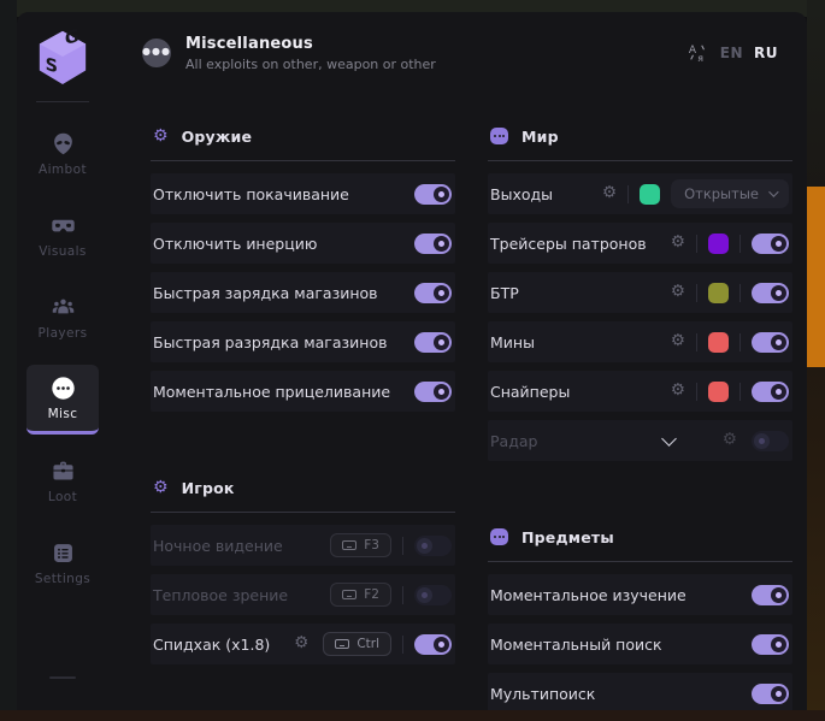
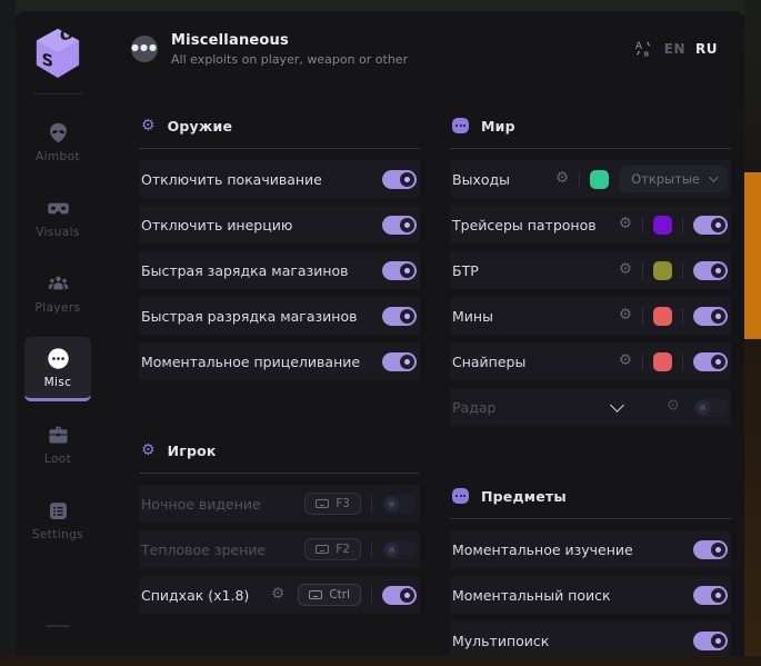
  Aimbot
  Visuals
  Players
  Misc
  Loot
  Settings
  ●●●
  Miscellaneous
- All exploits on other, weapon or other
+ All exploits on player, weapon or other
  A
  я
  EN
  RU
  ⚙
  Оружие
  Отключить покачивание
  Отключить инерцию
  Быстрая зарядка магазинов
  Быстрая разрядка магазинов
  Моментальное прицеливание
  ⚙
  Игрок
  Ночное видение
  F3
  Тепловое зрение
  F2
  Спидхак (x1.8)
  ⚙
  Ctrl
  Мир
  Выходы
  ⚙
  Открытые
  Трейсеры патронов
  ⚙
  БТР
  ⚙
  Мины
  ⚙
  Снайперы
  ⚙
  Радар
  ⚙
  Предметы
  Моментальное изучение
  Моментальный поиск
  Мультипоиск
